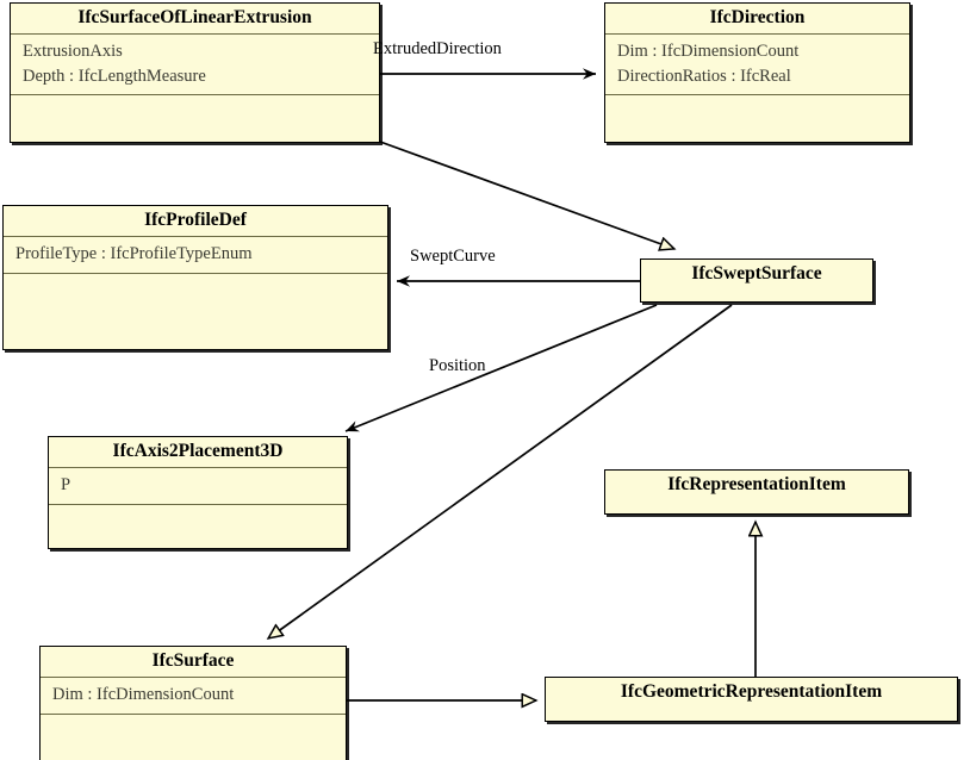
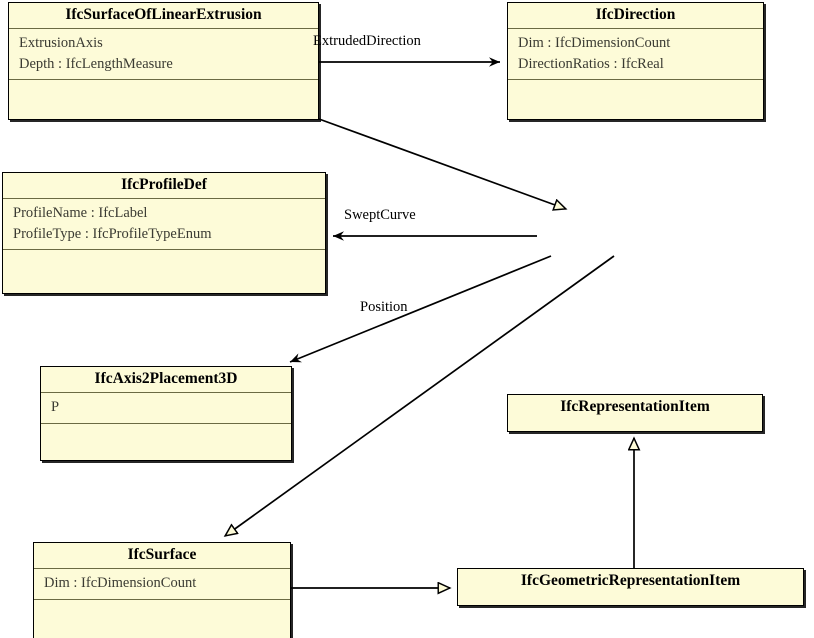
  IfcSurfaceOfLinearExtrusion
  ExtrusionAxis
  Depth : IfcLengthMeasure
  IfcDirection
  Dim : IfcDimensionCount
  DirectionRatios : IfcReal
  IfcProfileDef
+ ProfileName : IfcLabel
  ProfileType : IfcProfileTypeEnum
- IfcSweptSurface
  IfcAxis2Placement3D
  P
  IfcRepresentationItem
  IfcSurface
  Dim : IfcDimensionCount
  IfcGeometricRepresentationItem
  ExtrudedDirection
  SweptCurve
  Position
